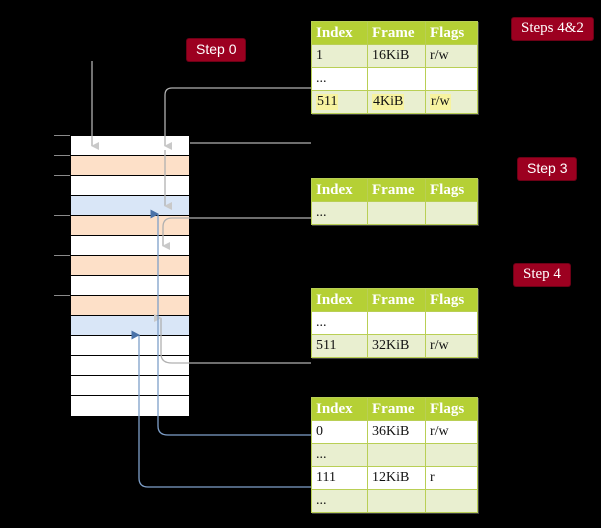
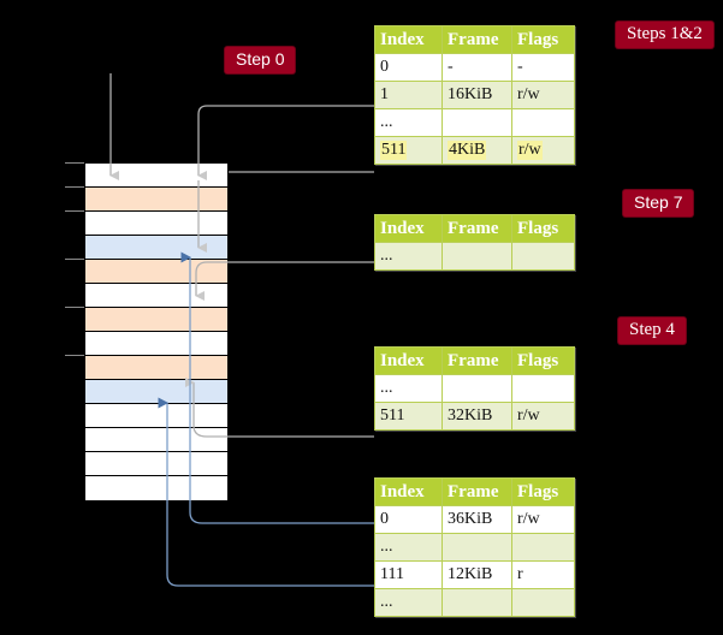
  Index	Frame	Flags
+ 0	-	-
  1	16KiB	r/w
  ...
  511	4KiB	r/w
  Index	Frame	Flags
  ...
  Index	Frame	Flags
  ...
  511	32KiB	r/w
  Index	Frame	Flags
  0	36KiB	r/w
  ...
  111	12KiB	r
  ...
  Step 0
- Steps 4&2
+ Steps 1&2
- Step 3
+ Step 7
  Step 4
